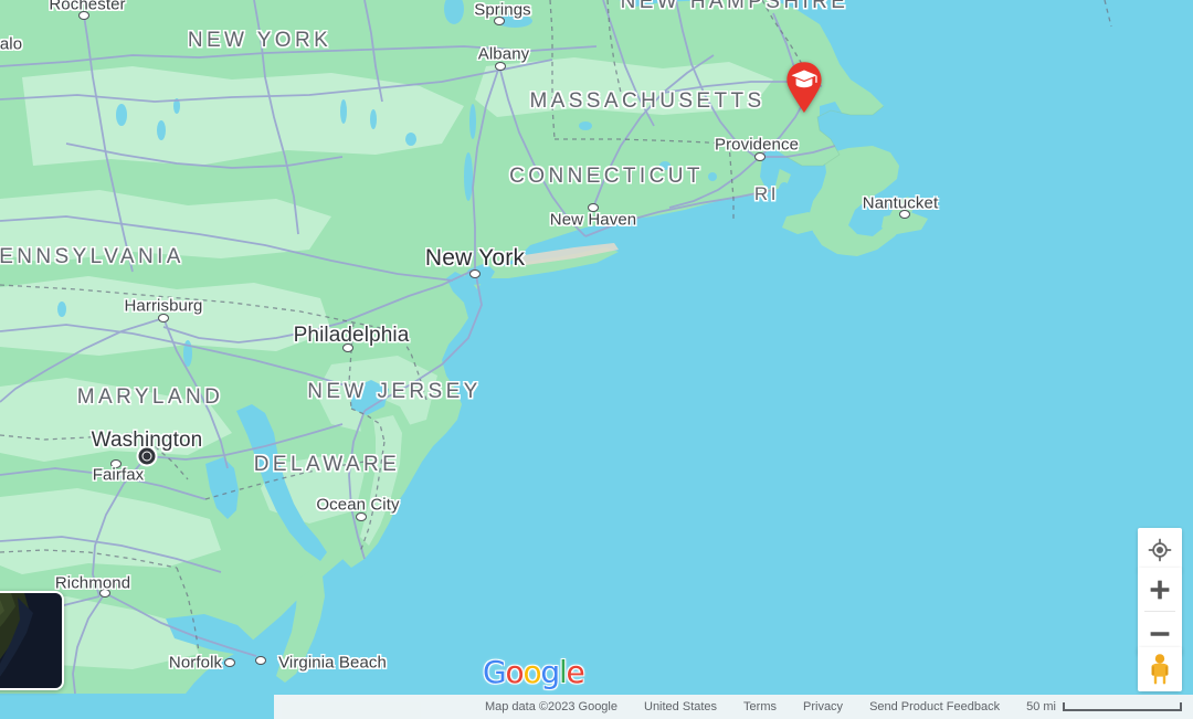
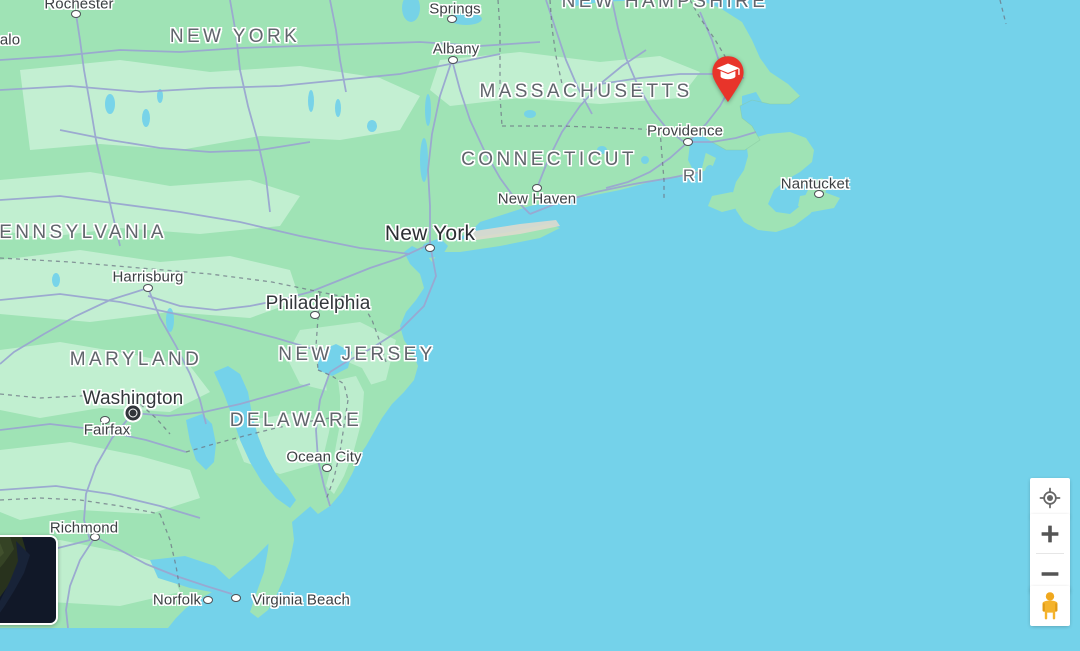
  NEW YORK
  MASSACHUSETTS
  NEW HAMPSHIRE
  CONNECTICUT
  RI
  ENNSYLVANIA
  NEW JERSEY
  MARYLAND
  DELAWARE
  Rochester
  Springs
  alo
  Albany
  Providence
  Nantucket
  New Haven
  New York
  Harrisburg
  Philadelphia
  Washington
  Fairfax
  Ocean City
  Richmond
  Norfolk
  Virginia Beach
- Google
- Map data ©2023 Google
- United States
- Terms
- Privacy
- Send Product Feedback
- 50 mi
